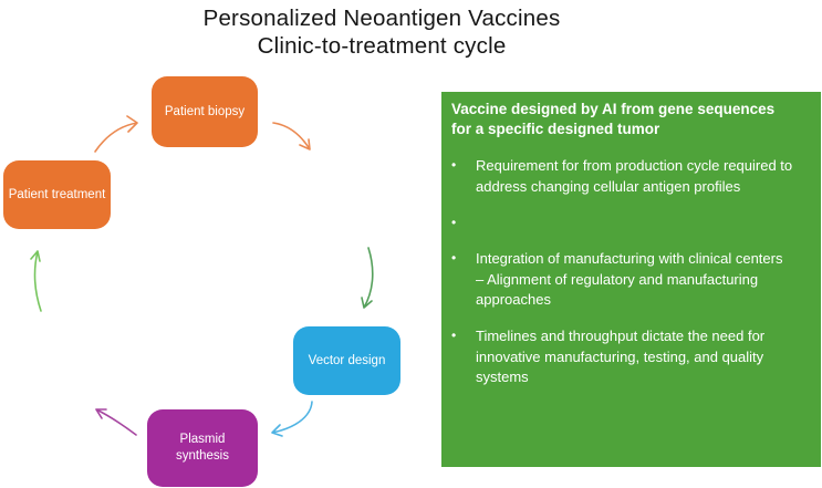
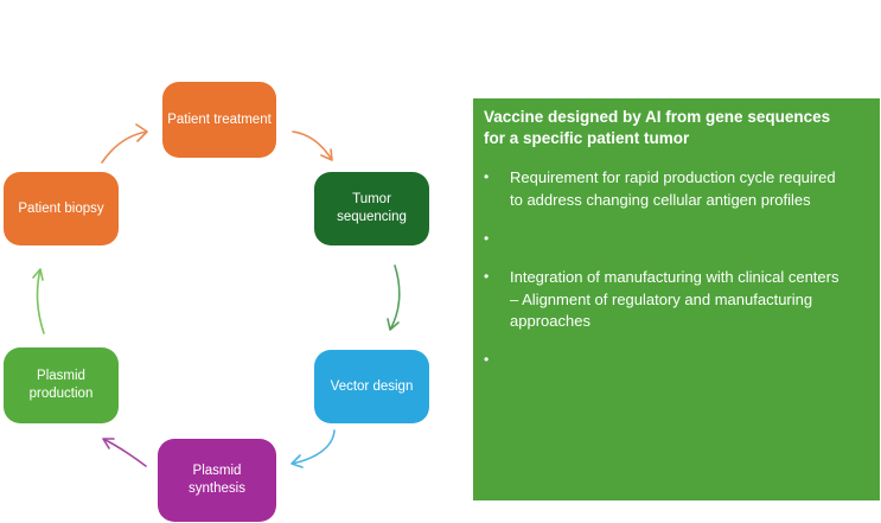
- Personalized Neoantigen Vaccines
- Clinic-to-treatment cycle
- Patient biopsy
+ Patient treatment
+ Tumor sequencing
  Vector design
  Plasmid synthesis
+ Plasmid production
- Patient treatment
+ Patient biopsy
- Vaccine designed by AI from gene sequences for a specific designed tumor
+ Vaccine designed by AI from gene sequences for a specific patient tumor
  •
- Requirement for from production cycle required to address changing cellular antigen profiles
+ Requirement for rapid production cycle required to address changing cellular antigen profiles
  •
  •
  Integration of manufacturing with clinical centers – Alignment of regulatory and manufacturing approaches
  •
- Timelines and throughput dictate the need for innovative manufacturing, testing, and quality systems
